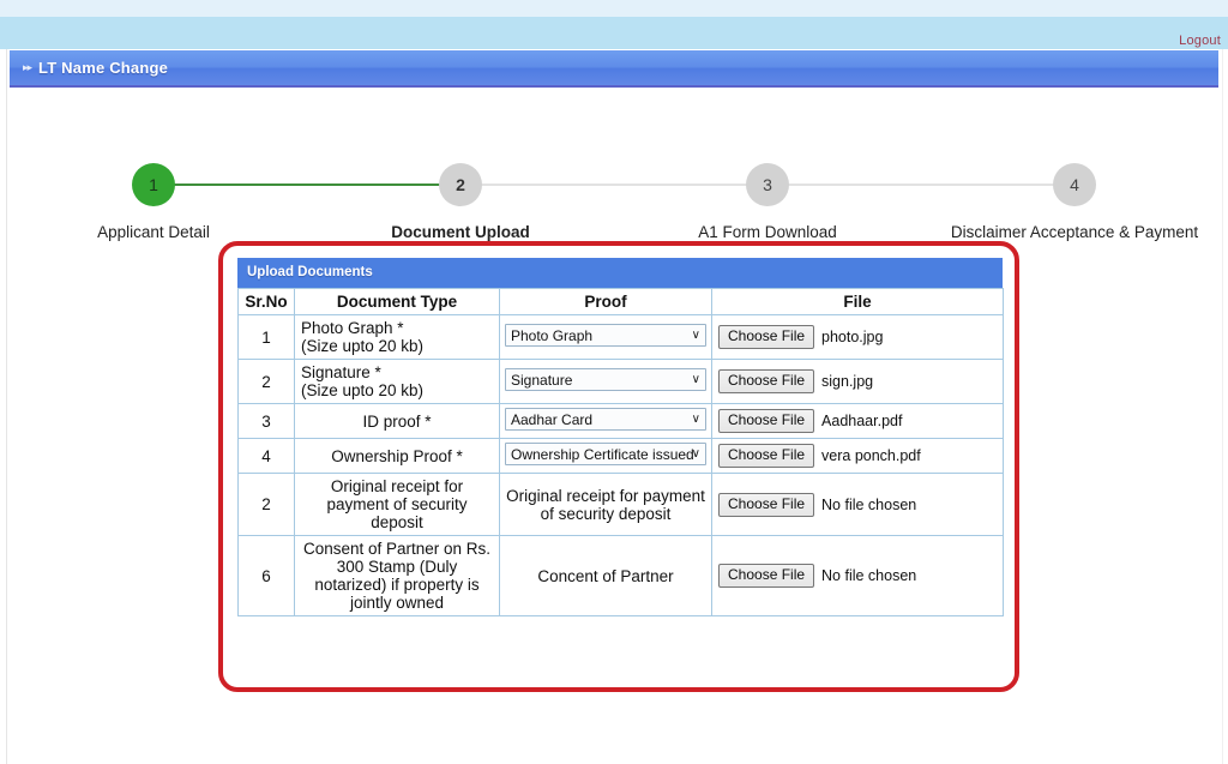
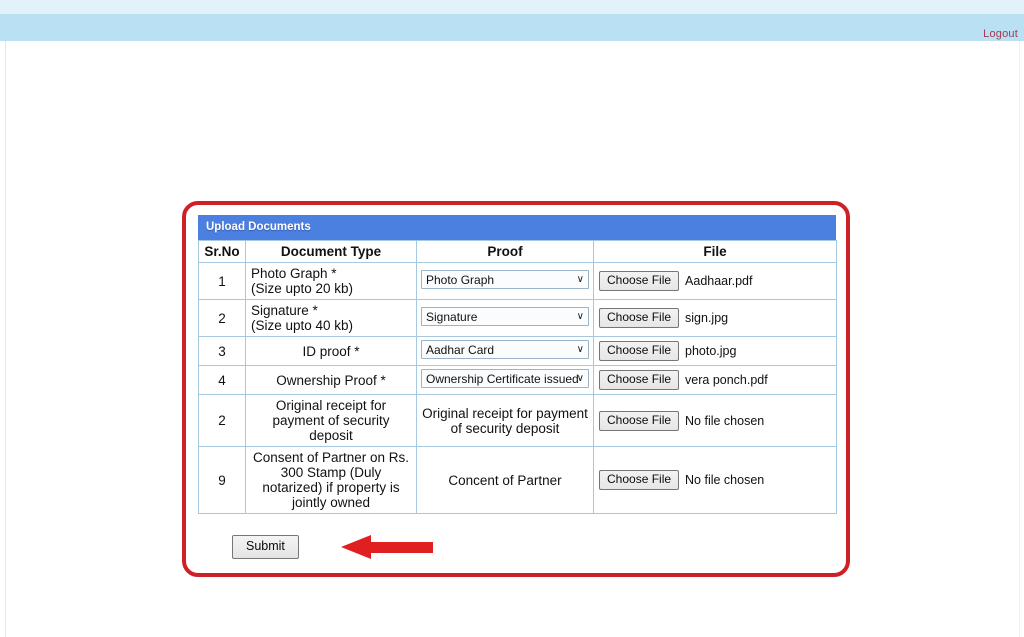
  Logout
- ▸▸
- LT Name Change
- 1
- Applicant Detail
- 2
- Document Upload
- 3
- A1 Form Download
- 4
- Disclaimer Acceptance & Payment
  Upload Documents
  Sr.No	Document Type	Proof	File
- 1	Photo Graph * (Size upto 20 kb)	Photo Graph ∨	Choose File photo.jpg
+ 1	Photo Graph * (Size upto 20 kb)	Photo Graph ∨	Choose File Aadhaar.pdf
- 2	Signature * (Size upto 20 kb)	Signature ∨	Choose File sign.jpg
+ 2	Signature * (Size upto 40 kb)	Signature ∨	Choose File sign.jpg
- 3	ID proof *	Aadhar Card ∨	Choose File Aadhaar.pdf
+ 3	ID proof *	Aadhar Card ∨	Choose File photo.jpg
  4	Ownership Proof *	Ownership Certificate issued∨	Choose File vera ponch.pdf
  2	Original receipt for payment of security deposit	Original receipt for payment of security deposit	Choose File No file chosen
- 6	Consent of Partner on Rs. 300 Stamp (Duly notarized) if property is jointly owned	Concent of Partner	Choose File No file chosen
+ 9	Consent of Partner on Rs. 300 Stamp (Duly notarized) if property is jointly owned	Concent of Partner	Choose File No file chosen
+ Submit
